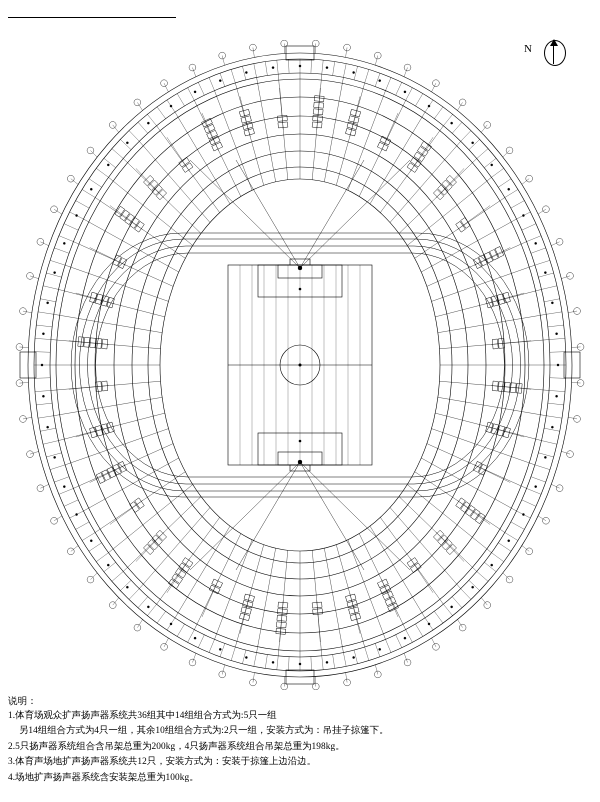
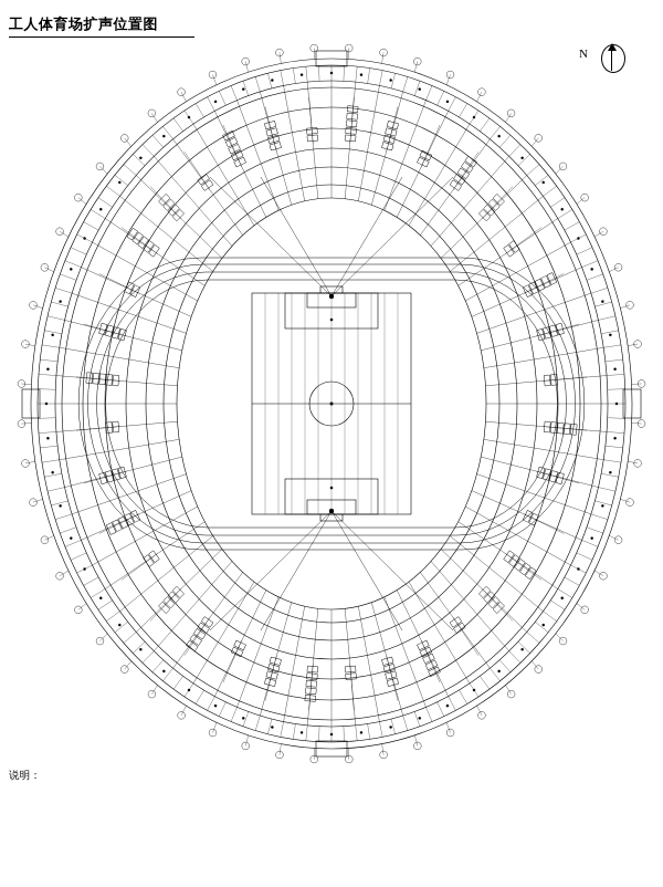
+ 工人体育场扩声位置图
  N
  说明：
- 1.体育场观众扩声扬声器系统共36组其中14组组合方式为:5只一组
- 另14组组合方式为4只一组，其余10组组合方式为:2只一组，安装方式为：吊挂子掠篷下。
- 2.5只扬声器系统组合含吊架总重为200kg，4只扬声器系统组合吊架总重为198kg。
- 3.体育声场地扩声扬声器系统共12只，安装方式为：安装于掠篷上边沿边。
- 4.场地扩声扬声器系统含安装架总重为100kg。
